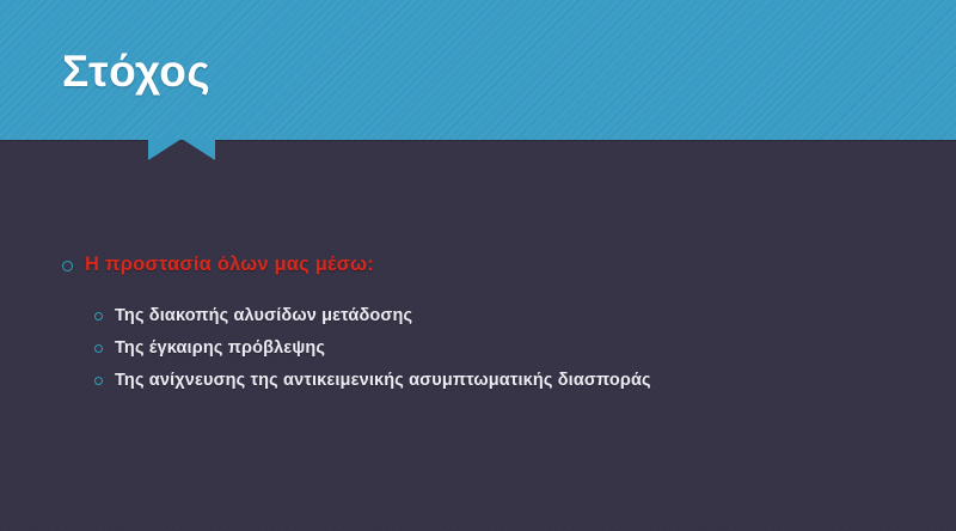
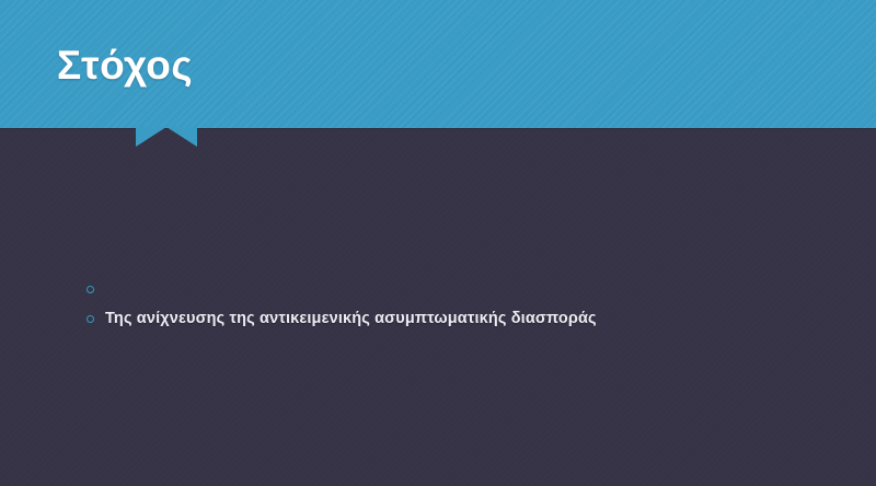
  Στόχος
- Η προστασία όλων μας μέσω:
- Της διακοπής αλυσίδων μετάδοσης
- Της έγκαιρης πρόβλεψης
  Της ανίχνευσης της αντικειμενικής ασυμπτωματικής διασποράς
